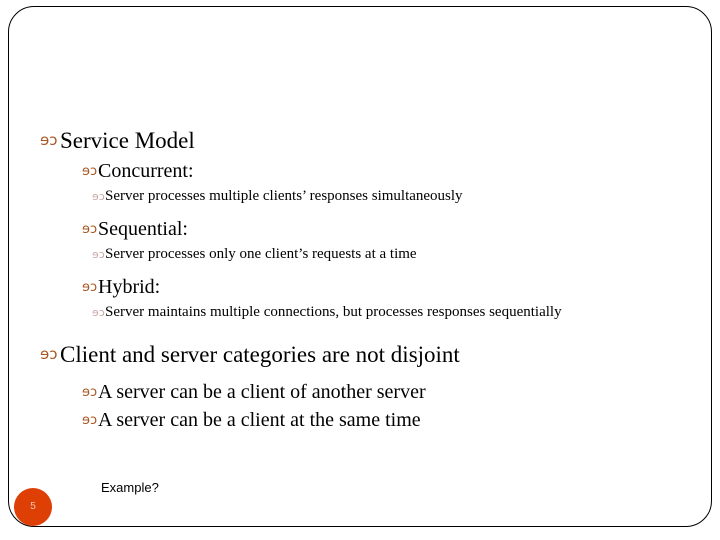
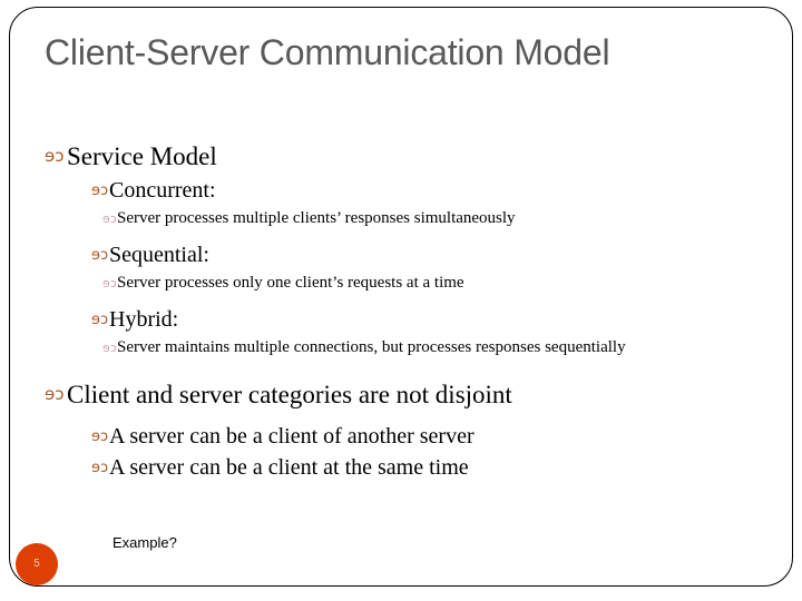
+ Client-Server Communication Model
  ɘɔ
  Service Model
  ɘɔ
  Concurrent:
  ɘɔ
  Server processes multiple clients’ responses simultaneously
  ɘɔ
  Sequential:
  ɘɔ
  Server processes only one client’s requests at a time
  ɘɔ
  Hybrid:
  ɘɔ
  Server maintains multiple connections, but processes responses sequentially
  ɘɔ
  Client and server categories are not disjoint
  ɘɔ
  A server can be a client of another server
  ɘɔ
  A server can be a client at the same time
  5
  Example?
